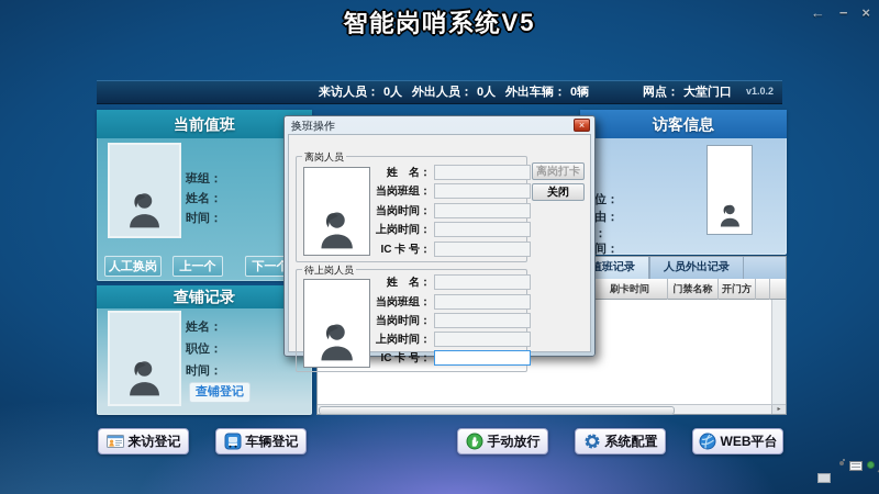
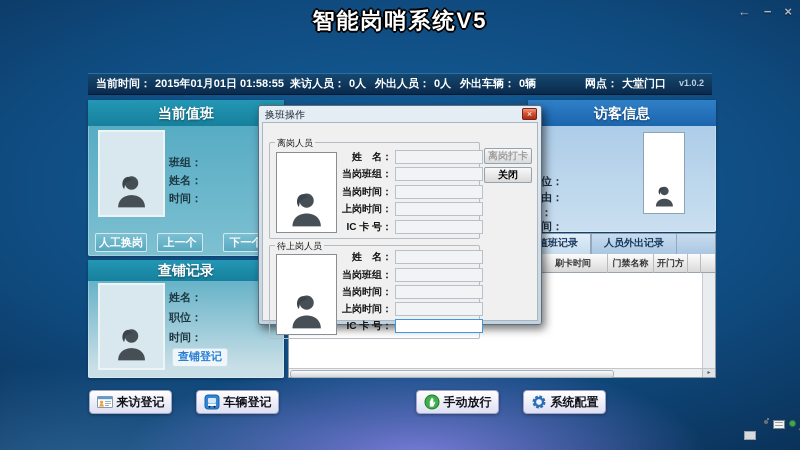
  智能岗哨系统V5
  ←
  −
  ×
+ 当前时间： 2015年01月01日 01:58:55
  来访人员： 0人
  外出人员： 0人
  外出车辆： 0辆
  网点： 大堂门口
  v1.0.2
  当前值班
  班组：
  姓名：
  时间：
  人工换岗
  上一个
  下一个
  查铺记录
  姓名：
  职位：
  时间：
  查铺登记
  访客信息
  人员外出记录
  刷卡时间
  门禁名称
  开门方
  换班操作
  ×
  离岗人员
  姓 名：
  当岗班组：
  当岗时间：
  上岗时间：
  IC 卡 号：
  待上岗人员
  姓 名：
  当岗班组：
  当岗时间：
  上岗时间：
  IC 卡 号：
  离岗打卡
  关闭
  来访登记
  车辆登记
  手动放行
  系统配置
- WEB平台
